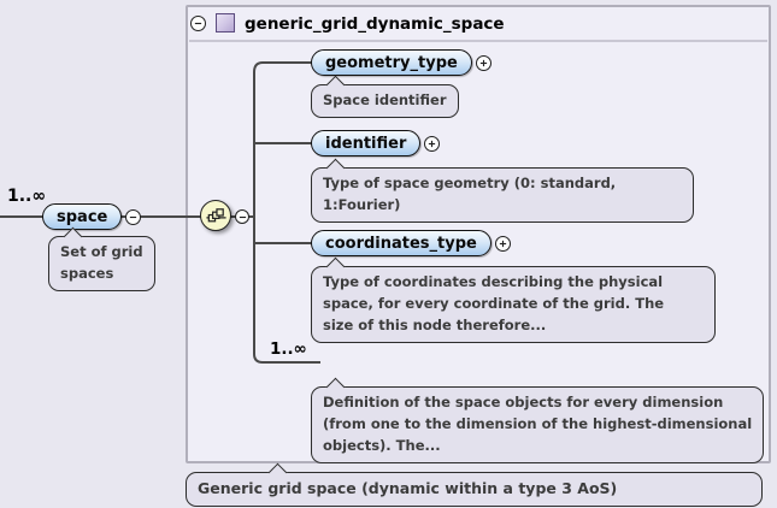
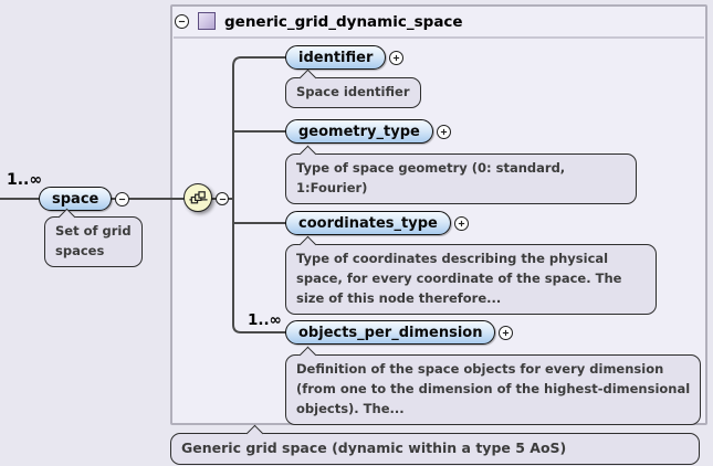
  generic_grid_dynamic_space
  1..∞
  space
  Set of grid
  spaces
- geometry_type
+ identifier
  Space identifier
- identifier
+ geometry_type
  Type of space geometry (0: standard,
  1:Fourier)
  coordinates_type
  Type of coordinates describing the physical
- space, for every coordinate of the grid. The
+ space, for every coordinate of the space. The
  size of this node therefore...
  1..∞
+ objects_per_dimension
  Definition of the space objects for every dimension
  (from one to the dimension of the highest-dimensional
  objects). The...
- Generic grid space (dynamic within a type 3 AoS)
+ Generic grid space (dynamic within a type 5 AoS)
